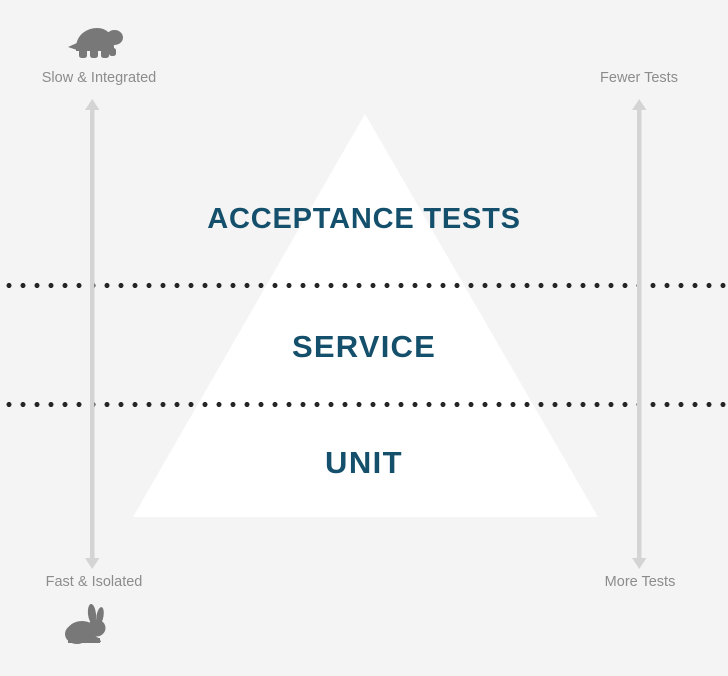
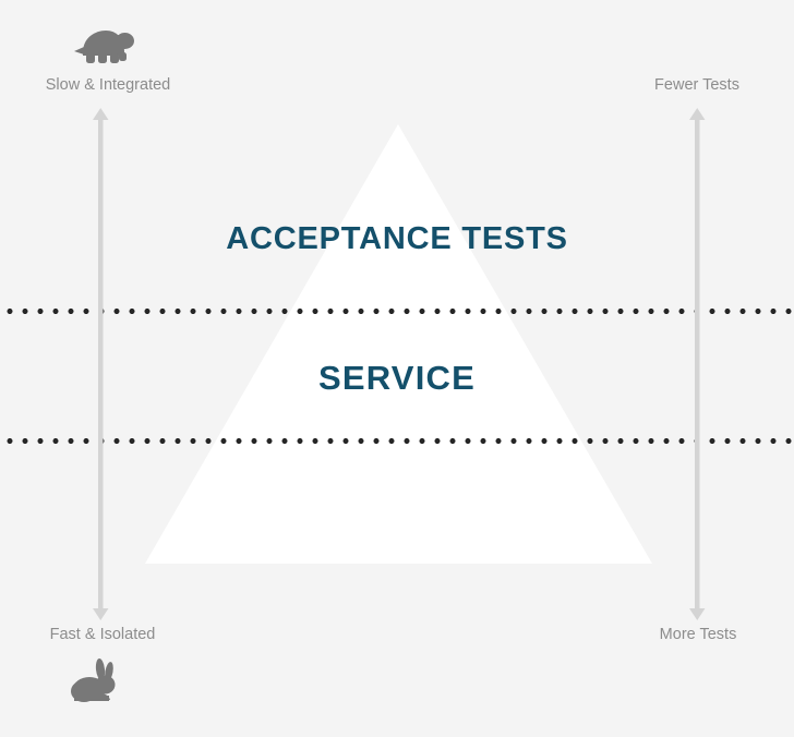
  ACCEPTANCE TESTS
  SERVICE
- UNIT
  Slow & Integrated
  Fast & Isolated
  Fewer Tests
  More Tests
